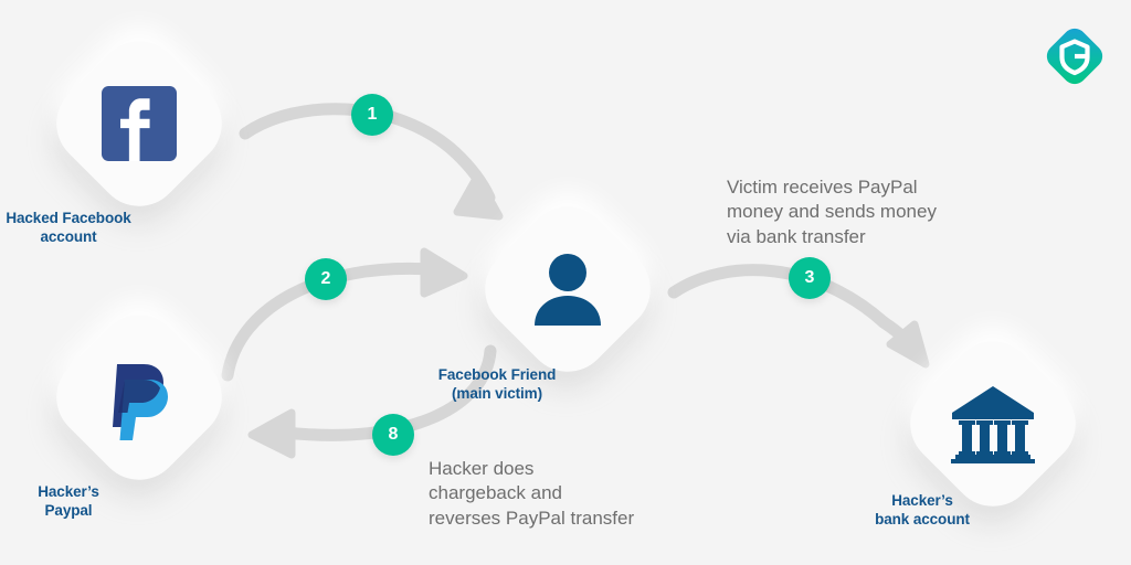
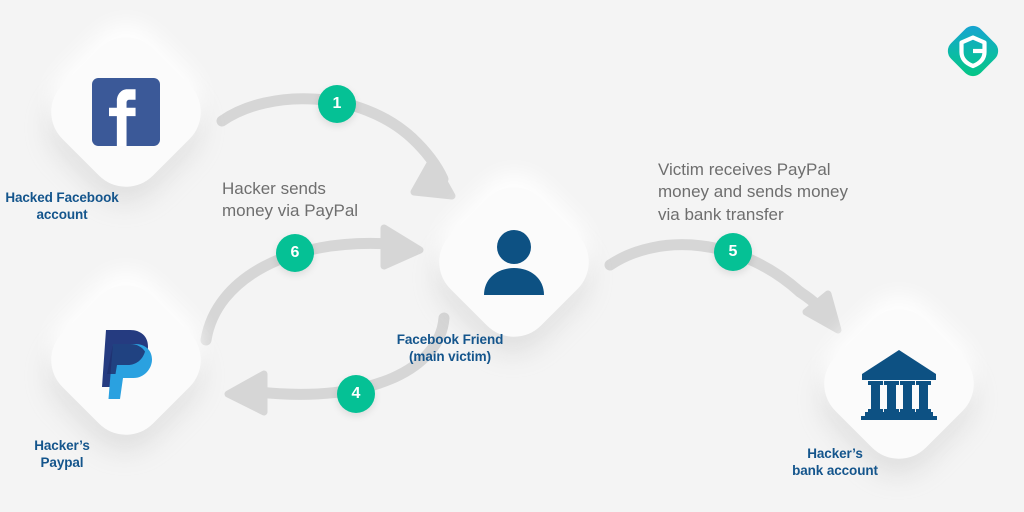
  Hacked Facebook
  account
  Hacker’s
  Paypal
  Facebook Friend
  (main victim)
  Hacker’s
  bank account
  1
- 2
+ 6
- 3
+ 5
- 8
+ 4
+ Hacker sends
+ money via PayPal
  Victim receives PayPal
  money and sends money
  via bank transfer
- Hacker does
- chargeback and
- reverses PayPal transfer
